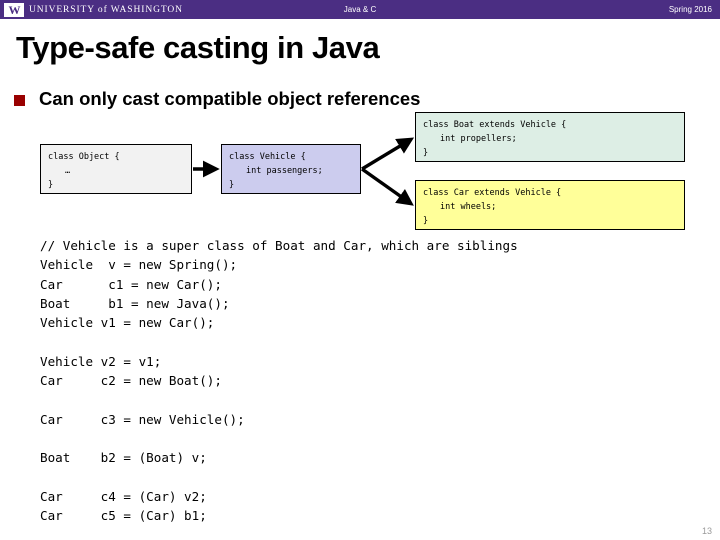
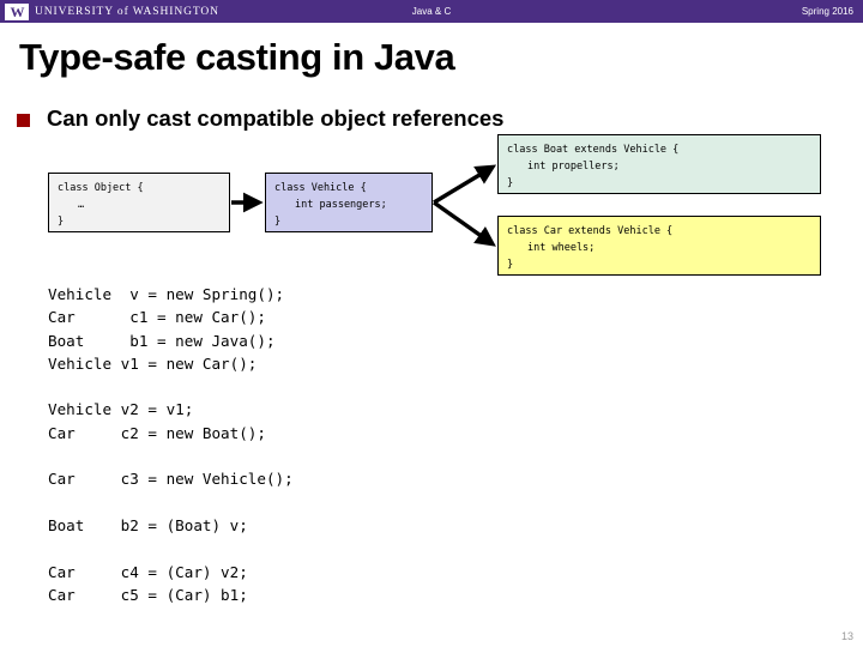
  W
  UNIVERSITY of WASHINGTON
  Java & C
  Spring 2016
  Type-safe casting in Java
  Can only cast compatible object references
  class Object {
  …
  }
  class Vehicle {
  int passengers;
  }
  class Boat extends Vehicle {
  int propellers;
  }
  class Car extends Vehicle {
  int wheels;
  }
- // Vehicle is a super class of Boat and Car, which are siblings
  Vehicle v = new Spring();
  Car c1 = new Car();
  Boat b1 = new Java();
  Vehicle v1 = new Car();
  Vehicle v2 = v1;
  Car c2 = new Boat();
  Car c3 = new Vehicle();
  Boat b2 = (Boat) v;
  Car c4 = (Car) v2;
  Car c5 = (Car) b1;
  13
